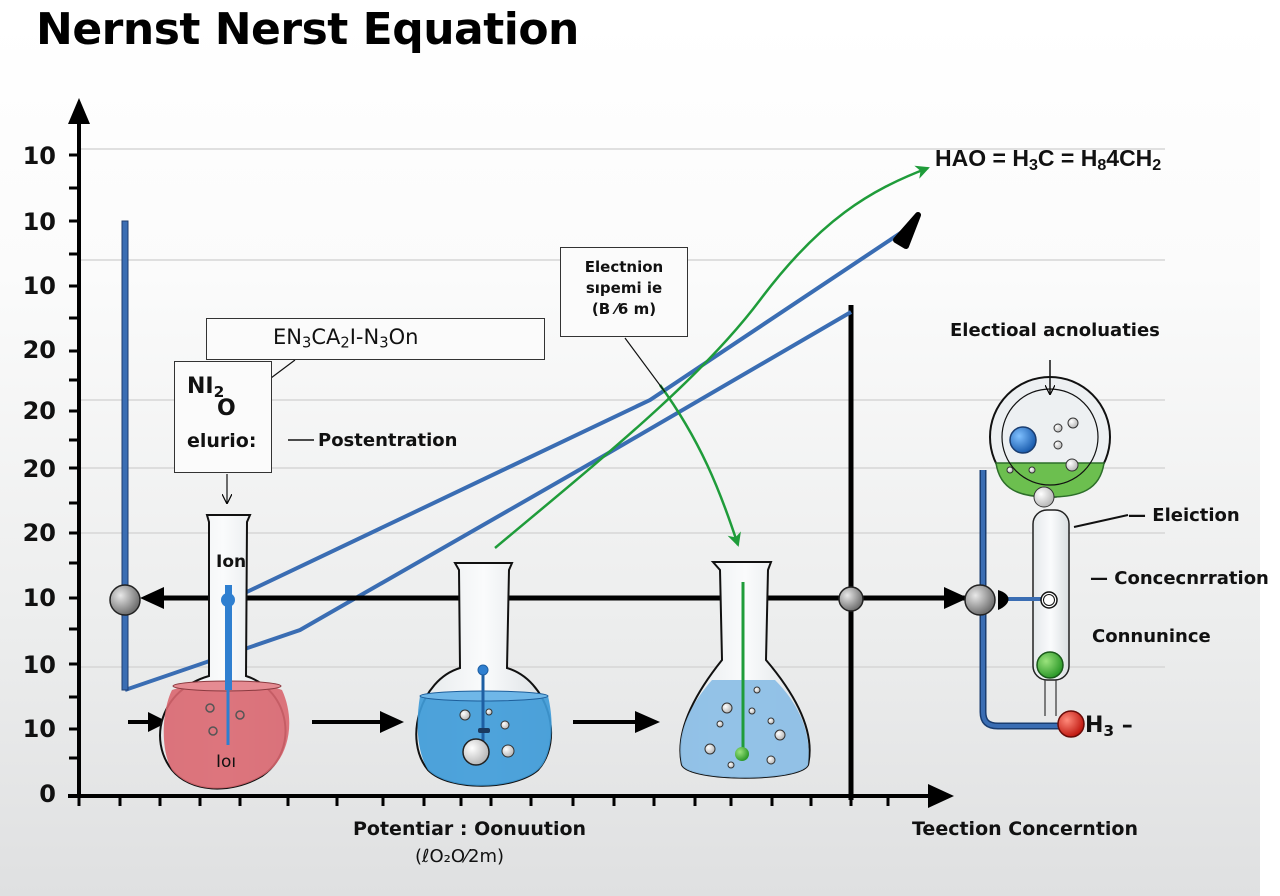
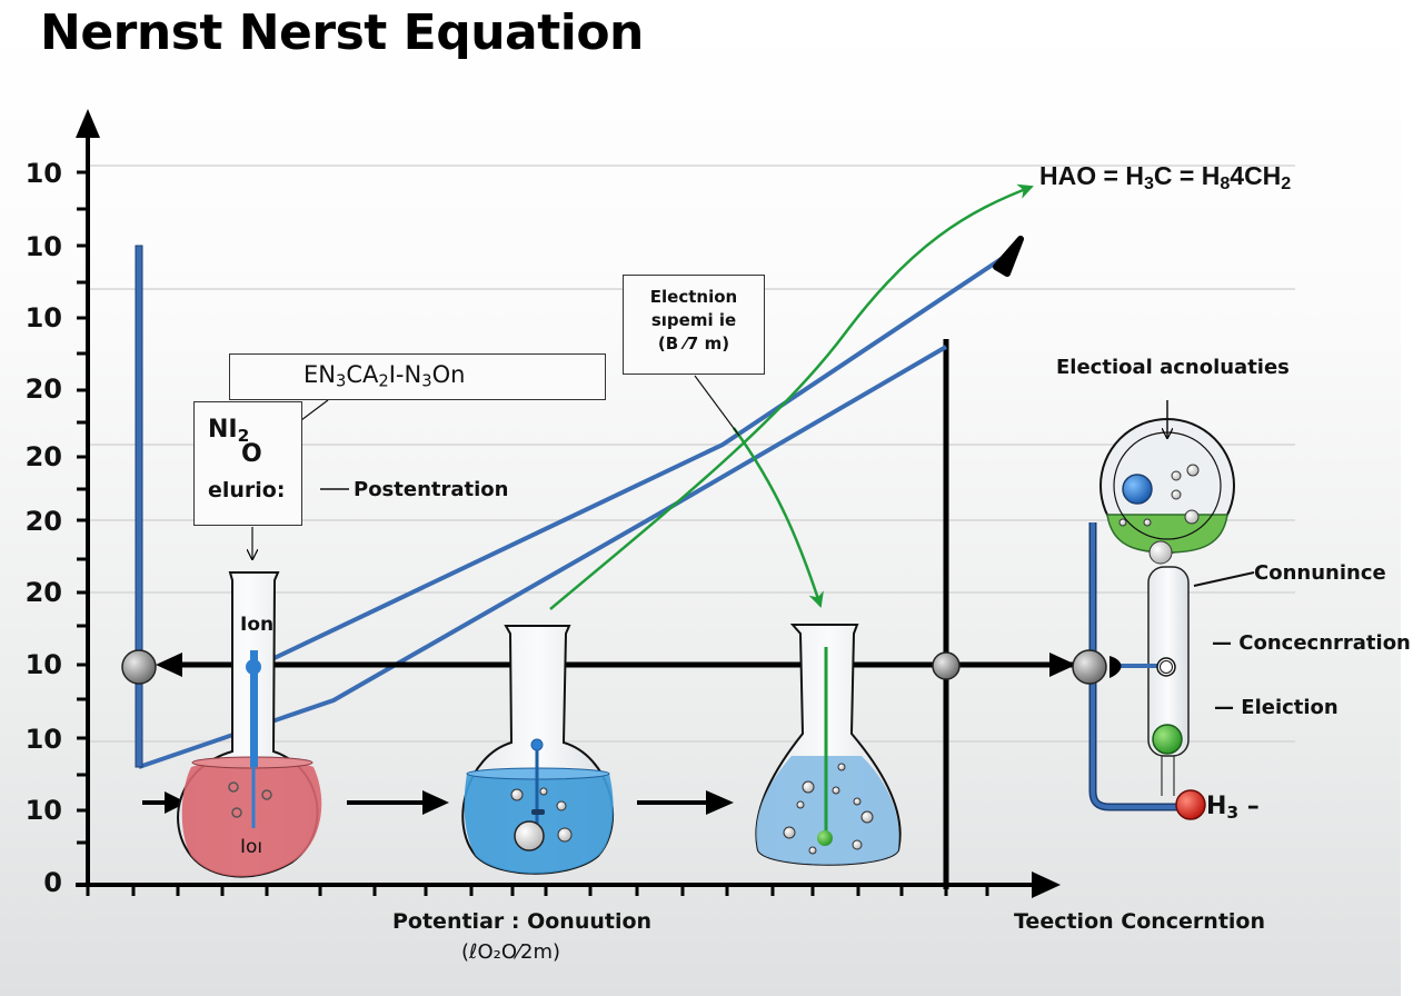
  Nernst Nerst Equation
  10
  10
  10
  20
  20
  20
  20
  10
  10
  10
  0
  EN3CA2I-N3On
  NI2
  O
  elurio:
  Postentration
  Electnion
  sıpemi ie
- (B ⁄6 m)
+ (B ⁄7 m)
  HAO = H3C = H84CH2
  Electioal acnoluaties
- — Eleiction
+ Connunince
  — Concecnrration
- Connunince
+ — Eleiction
  H3 –
  Ion
  Ioı
  Potentiar : Oonuution
  (ℓO₂O⁄2m)
  Teection Concerntion
